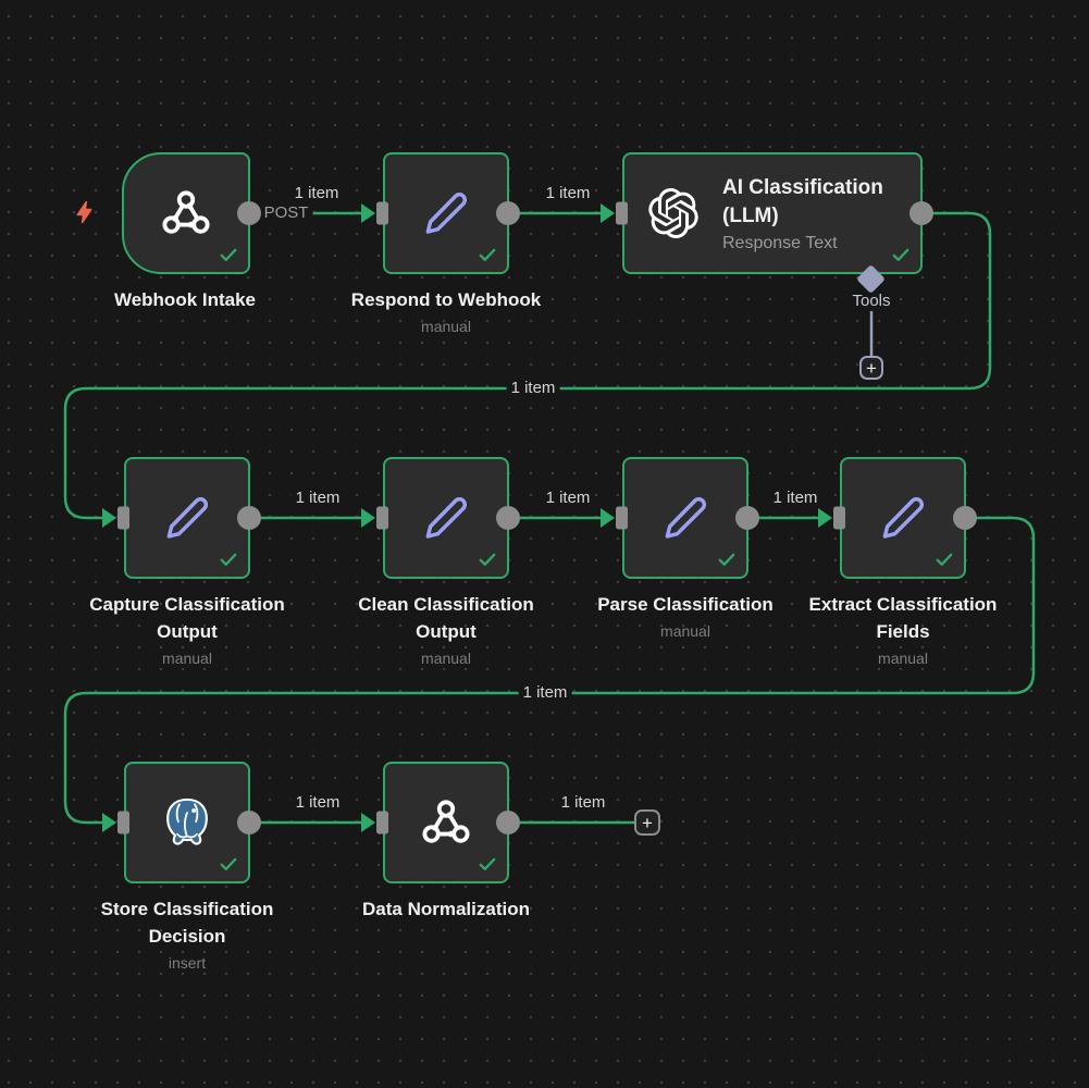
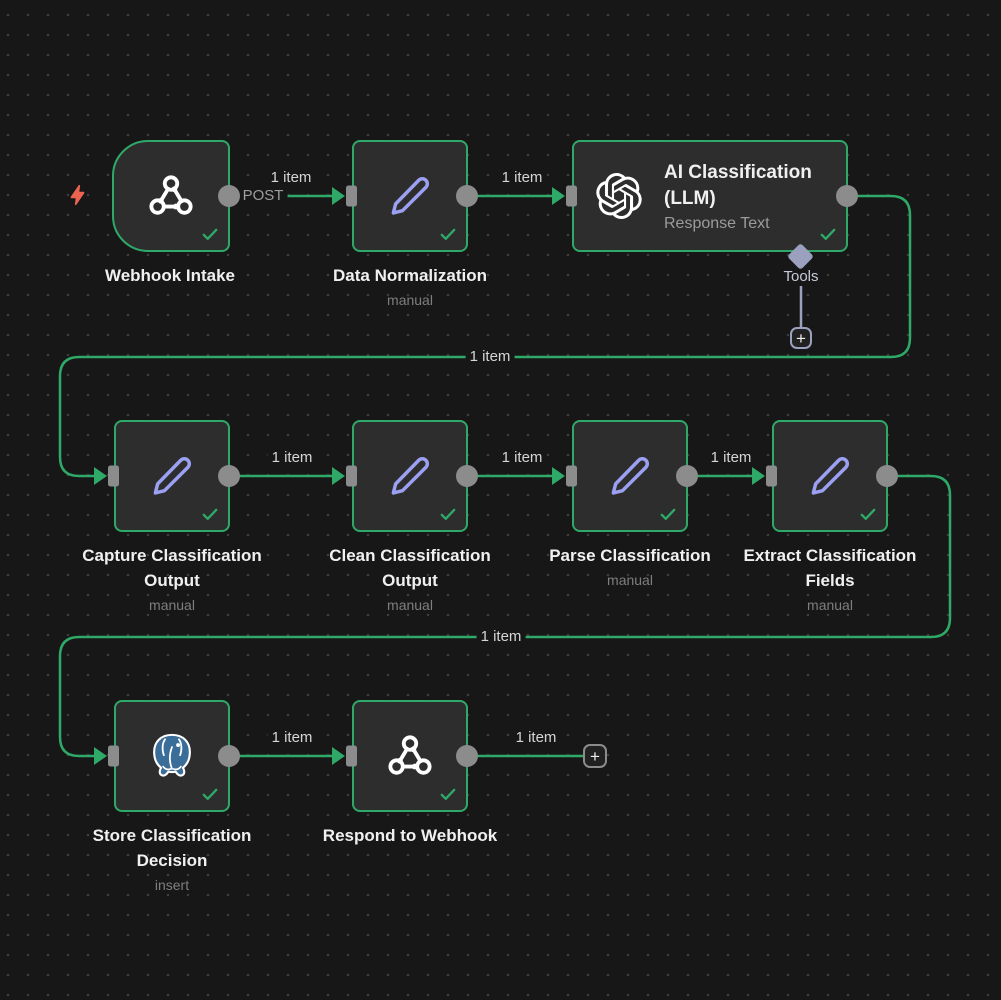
  AI Classification (LLM)
  Response Text
  Tools
  +
  +
  Webhook Intake
- Respond to Webhook
+ Data Normalization
  manual
  Capture Classification Output
  manual
  Clean Classification Output
  manual
  Parse Classification
  manual
  Extract Classification Fields
  manual
  Store Classification Decision
  insert
- Data Normalization
+ Respond to Webhook
  1 item
  POST
  1 item
  1 item
  1 item
  1 item
  1 item
  1 item
  1 item
  1 item
